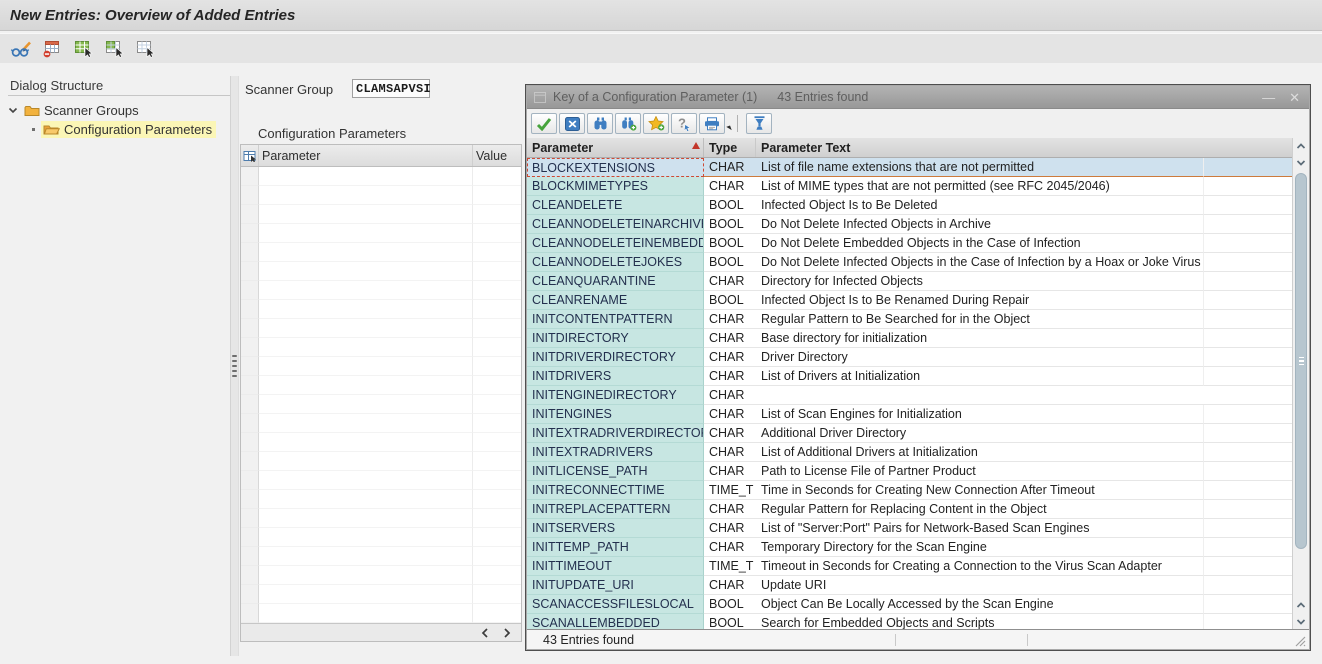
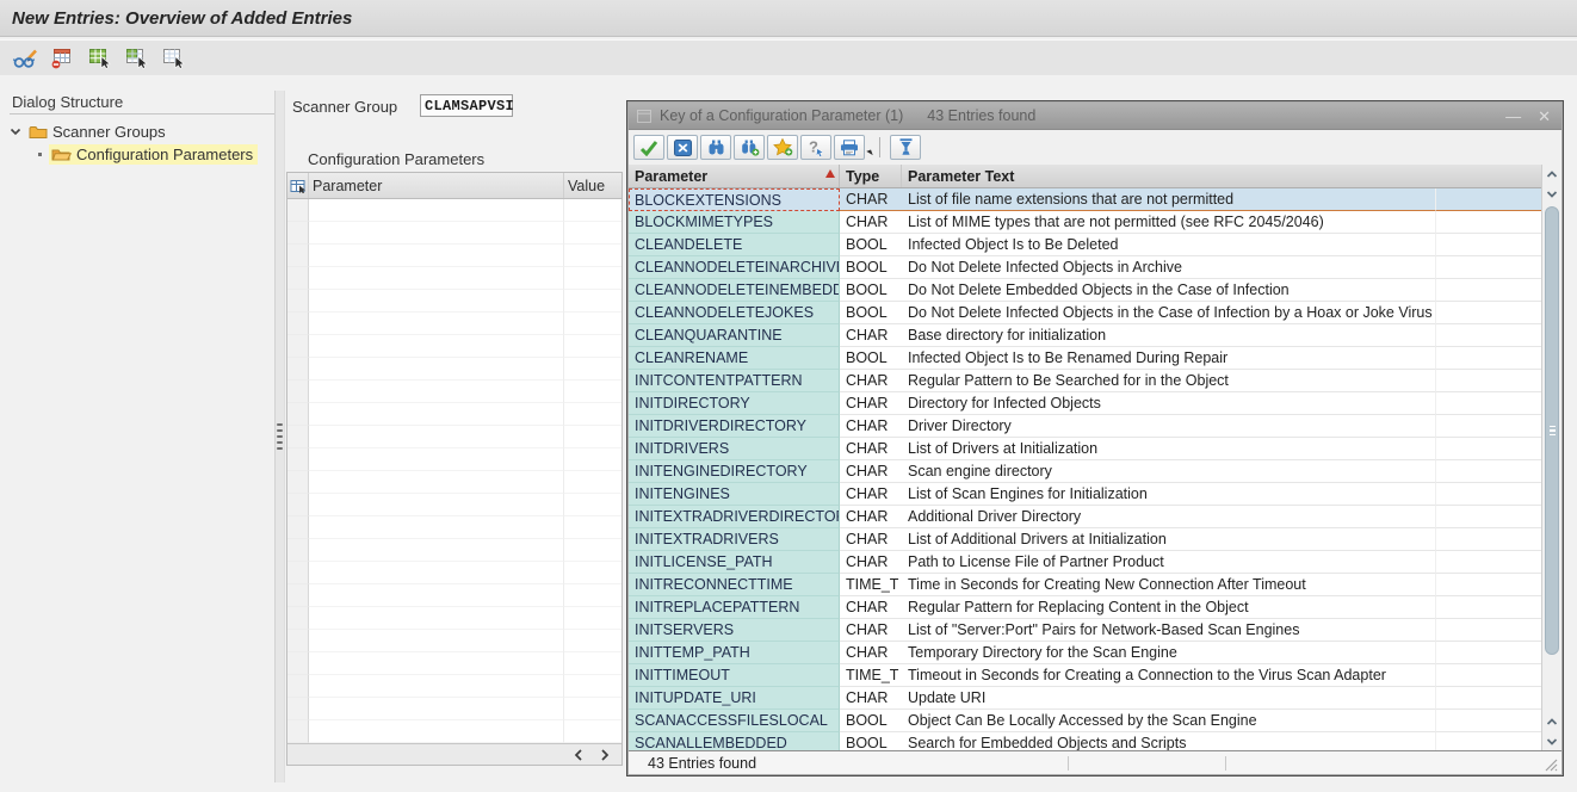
  New Entries: Overview of Added Entries
  Dialog Structure
  Scanner Groups
  Configuration Parameters
  Scanner Group
  CLAMSAPVSI
  Configuration Parameters
  Parameter
  Value
  Key of a Configuration Parameter (1)
  43 Entries found
  —
  ✕
  ?
  Parameter
  Type
  Parameter Text
  BLOCKEXTENSIONS
  CHAR
  List of file name extensions that are not permitted
  BLOCKMIMETYPES
  CHAR
  List of MIME types that are not permitted (see RFC 2045/2046)
  CLEANDELETE
  BOOL
  Infected Object Is to Be Deleted
  CLEANNODELETEINARCHIV
  BOOL
  Do Not Delete Infected Objects in Archive
  CLEANNODELETEINEMBEDD
  BOOL
  Do Not Delete Embedded Objects in the Case of Infection
  CLEANNODELETEJOKES
  BOOL
  Do Not Delete Infected Objects in the Case of Infection by a Hoax or Joke Virus
  CLEANQUARANTINE
  CHAR
- Directory for Infected Objects
+ Base directory for initialization
  CLEANRENAME
  BOOL
  Infected Object Is to Be Renamed During Repair
  INITCONTENTPATTERN
  CHAR
  Regular Pattern to Be Searched for in the Object
  INITDIRECTORY
  CHAR
- Base directory for initialization
+ Directory for Infected Objects
  INITDRIVERDIRECTORY
  CHAR
  Driver Directory
  INITDRIVERS
  CHAR
  List of Drivers at Initialization
  INITENGINEDIRECTORY
  CHAR
+ Scan engine directory
  INITENGINES
  CHAR
  List of Scan Engines for Initialization
  INITEXTRADRIVERDIRECTO
  CHAR
  Additional Driver Directory
  INITEXTRADRIVERS
  CHAR
  List of Additional Drivers at Initialization
  INITLICENSE_PATH
  CHAR
  Path to License File of Partner Product
  INITRECONNECTTIME
  TIME_T
  Time in Seconds for Creating New Connection After Timeout
  INITREPLACEPATTERN
  CHAR
  Regular Pattern for Replacing Content in the Object
  INITSERVERS
  CHAR
  List of "Server:Port" Pairs for Network-Based Scan Engines
  INITTEMP_PATH
  CHAR
  Temporary Directory for the Scan Engine
  INITTIMEOUT
  TIME_T
  Timeout in Seconds for Creating a Connection to the Virus Scan Adapter
  INITUPDATE_URI
  CHAR
  Update URI
  SCANACCESSFILESLOCAL
  BOOL
  Object Can Be Locally Accessed by the Scan Engine
  SCANALLEMBEDDED
  BOOL
  Search for Embedded Objects and Scripts
  43 Entries found
